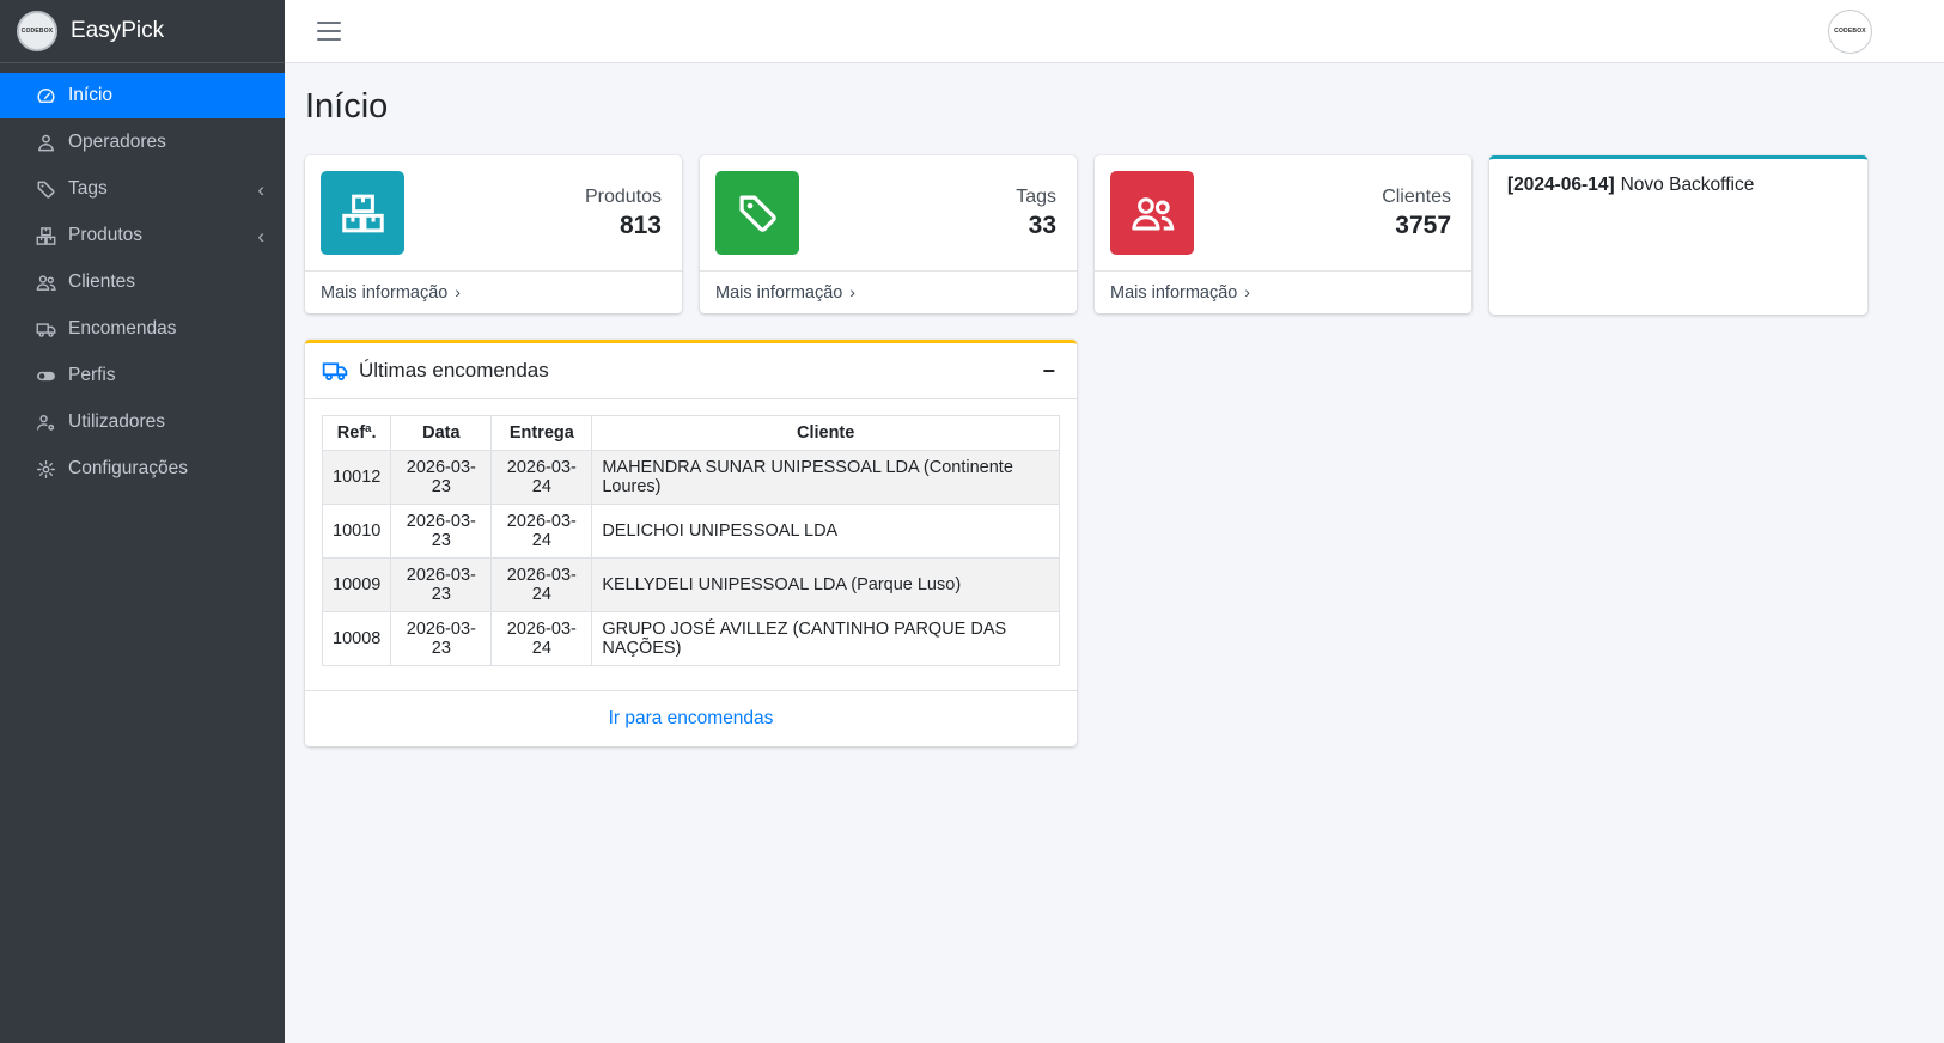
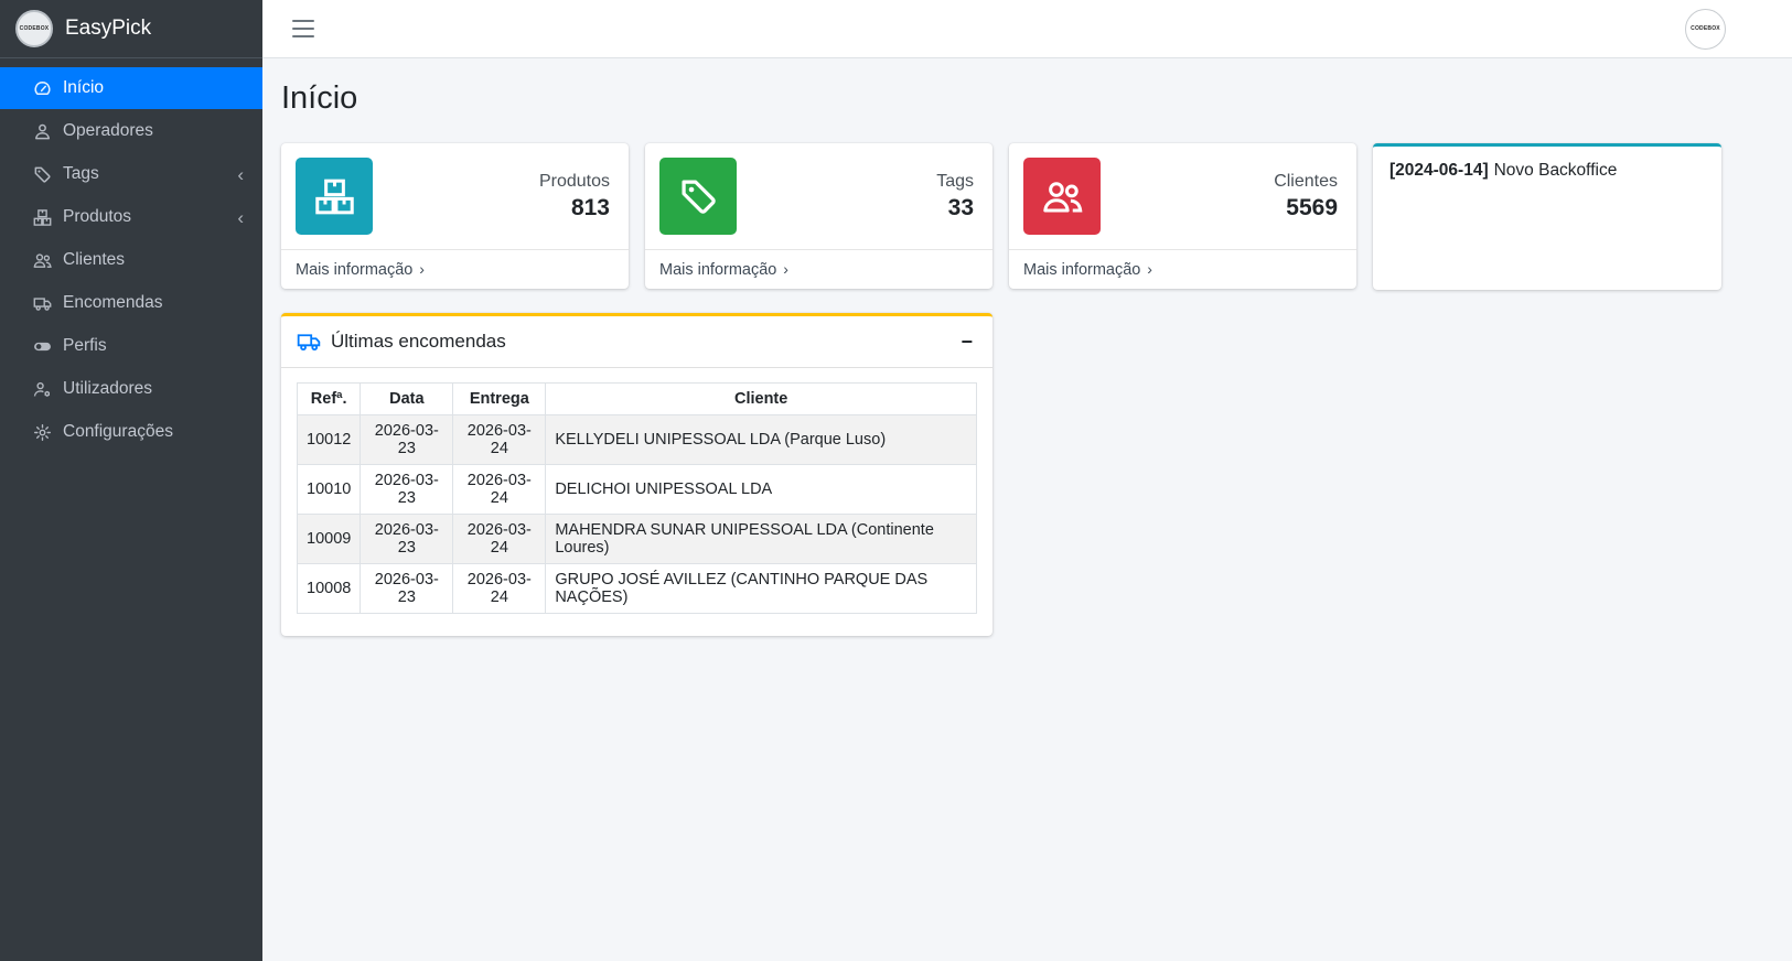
  EasyPick
  Início
  Operadores
  Tags
  ‹
  Produtos
  ‹
  Clientes
  Encomendas
  Perfis
  Utilizadores
  Configurações
  Início
  Produtos
  813
  Mais informação ›
  Tags
  33
  Mais informação ›
  Clientes
- 3757
+ 5569
  Mais informação ›
  [2024-06-14] Novo Backoffice
  Últimas encomendas
  −
  Refª.	Data	Entrega	Cliente
- 10012	2026-03-23	2026-03-24	MAHENDRA SUNAR UNIPESSOAL LDA (Continente Loures)
+ 10012	2026-03-23	2026-03-24	KELLYDELI UNIPESSOAL LDA (Parque Luso)
  10010	2026-03-23	2026-03-24	DELICHOI UNIPESSOAL LDA
- 10009	2026-03-23	2026-03-24	KELLYDELI UNIPESSOAL LDA (Parque Luso)
+ 10009	2026-03-23	2026-03-24	MAHENDRA SUNAR UNIPESSOAL LDA (Continente Loures)
  10008	2026-03-23	2026-03-24	GRUPO JOSÉ AVILLEZ (CANTINHO PARQUE DAS NAÇÕES)
- Ir para encomendas
